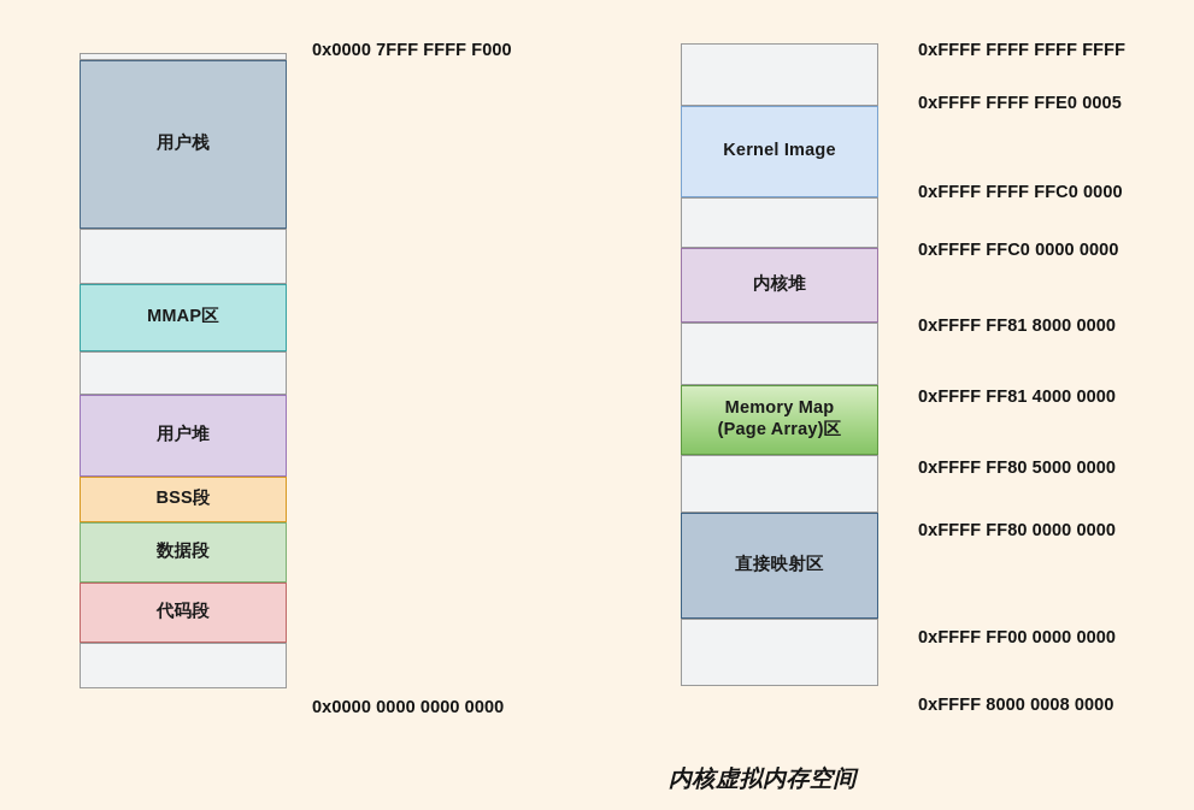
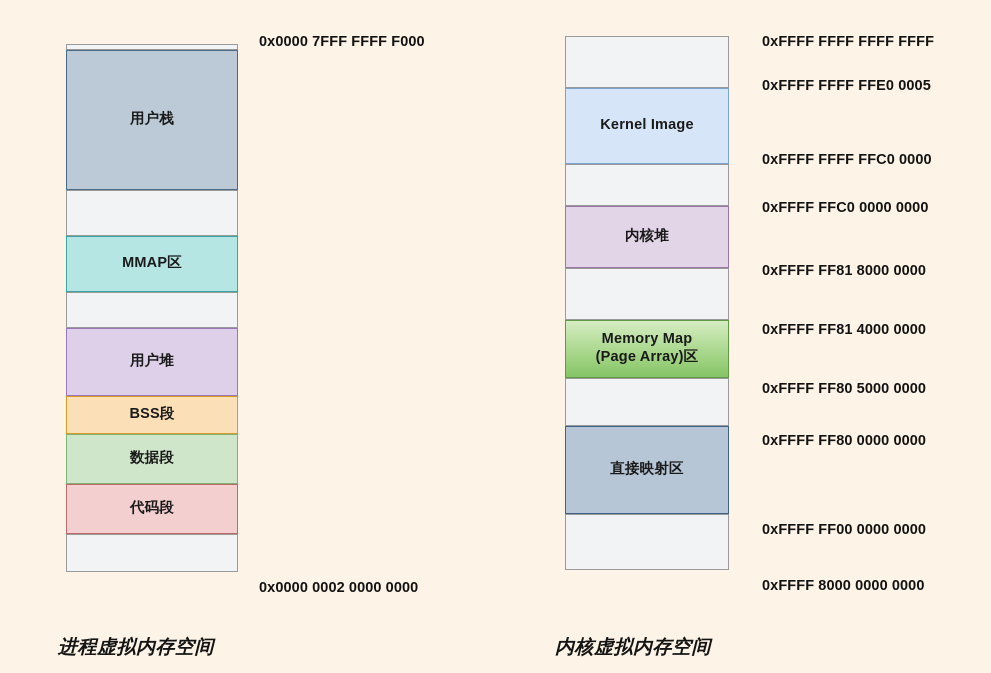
  用户栈
  MMAP区
  用户堆
  BSS段
  数据段
  代码段
  0x0000 7FFF FFFF F000
- 0x0000 0000 0000 0000
+ 0x0000 0002 0000 0000
+ 进程虚拟内存空间
  Kernel Image
  内核堆
  Memory Map
  (Page Array)区
  直接映射区
  0xFFFF FFFF FFFF FFFF
  0xFFFF FFFF FFE0 0005
  0xFFFF FFFF FFC0 0000
  0xFFFF FFC0 0000 0000
  0xFFFF FF81 8000 0000
  0xFFFF FF81 4000 0000
  0xFFFF FF80 5000 0000
  0xFFFF FF80 0000 0000
  0xFFFF FF00 0000 0000
- 0xFFFF 8000 0008 0000
+ 0xFFFF 8000 0000 0000
  内核虚拟内存空间
